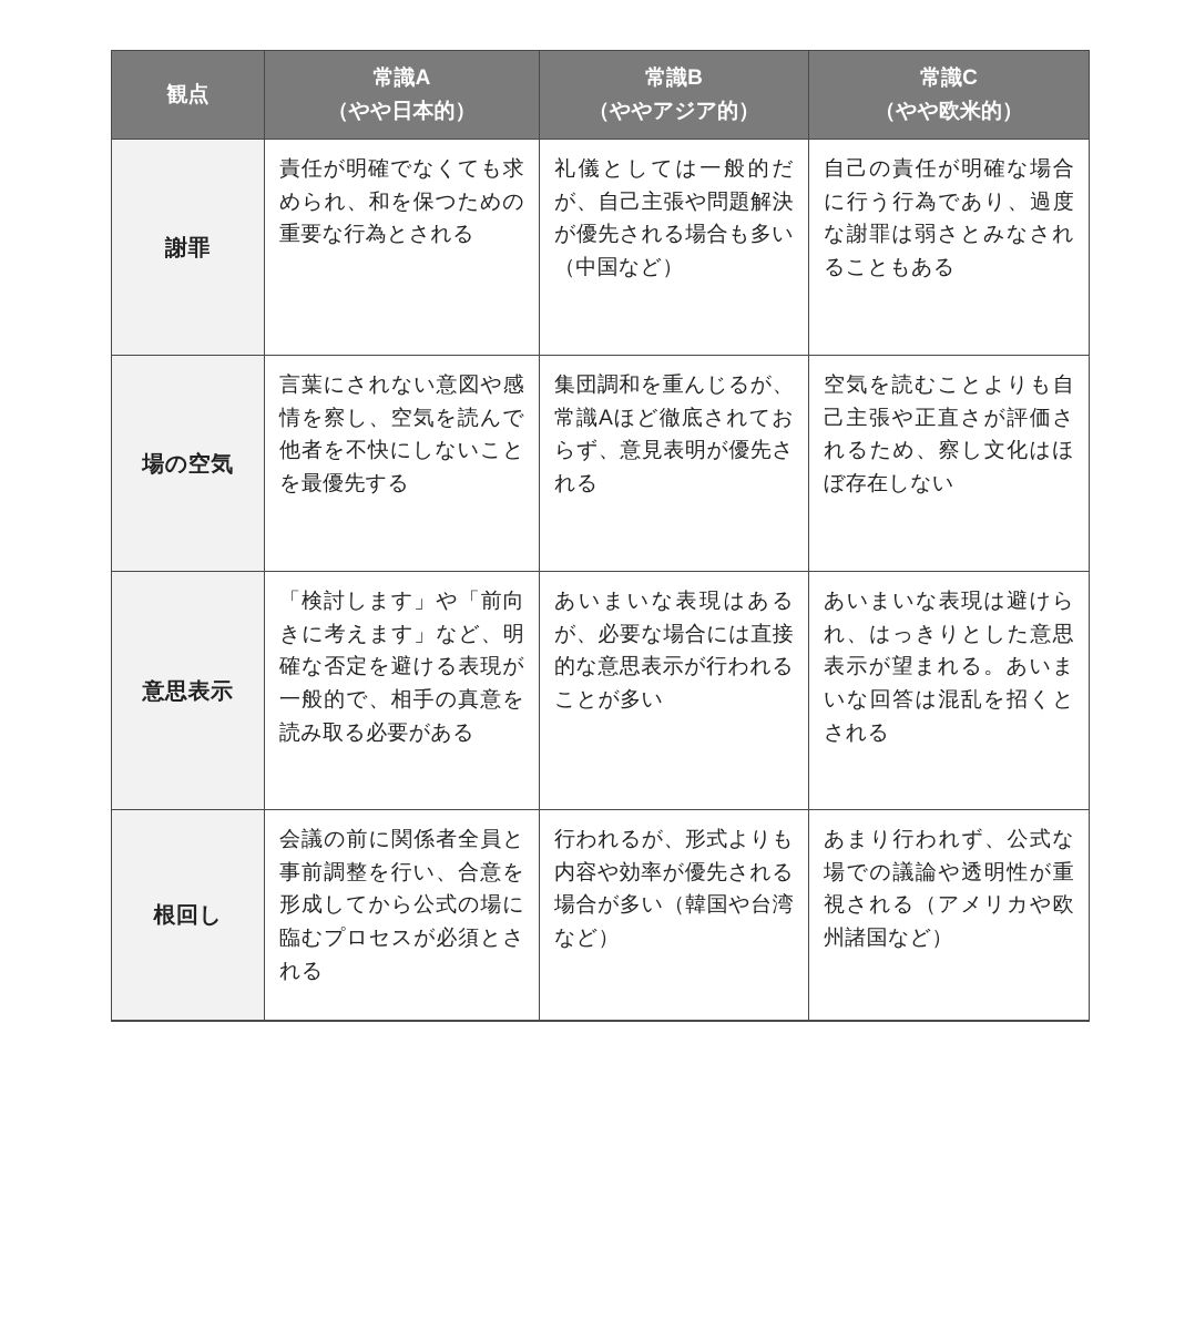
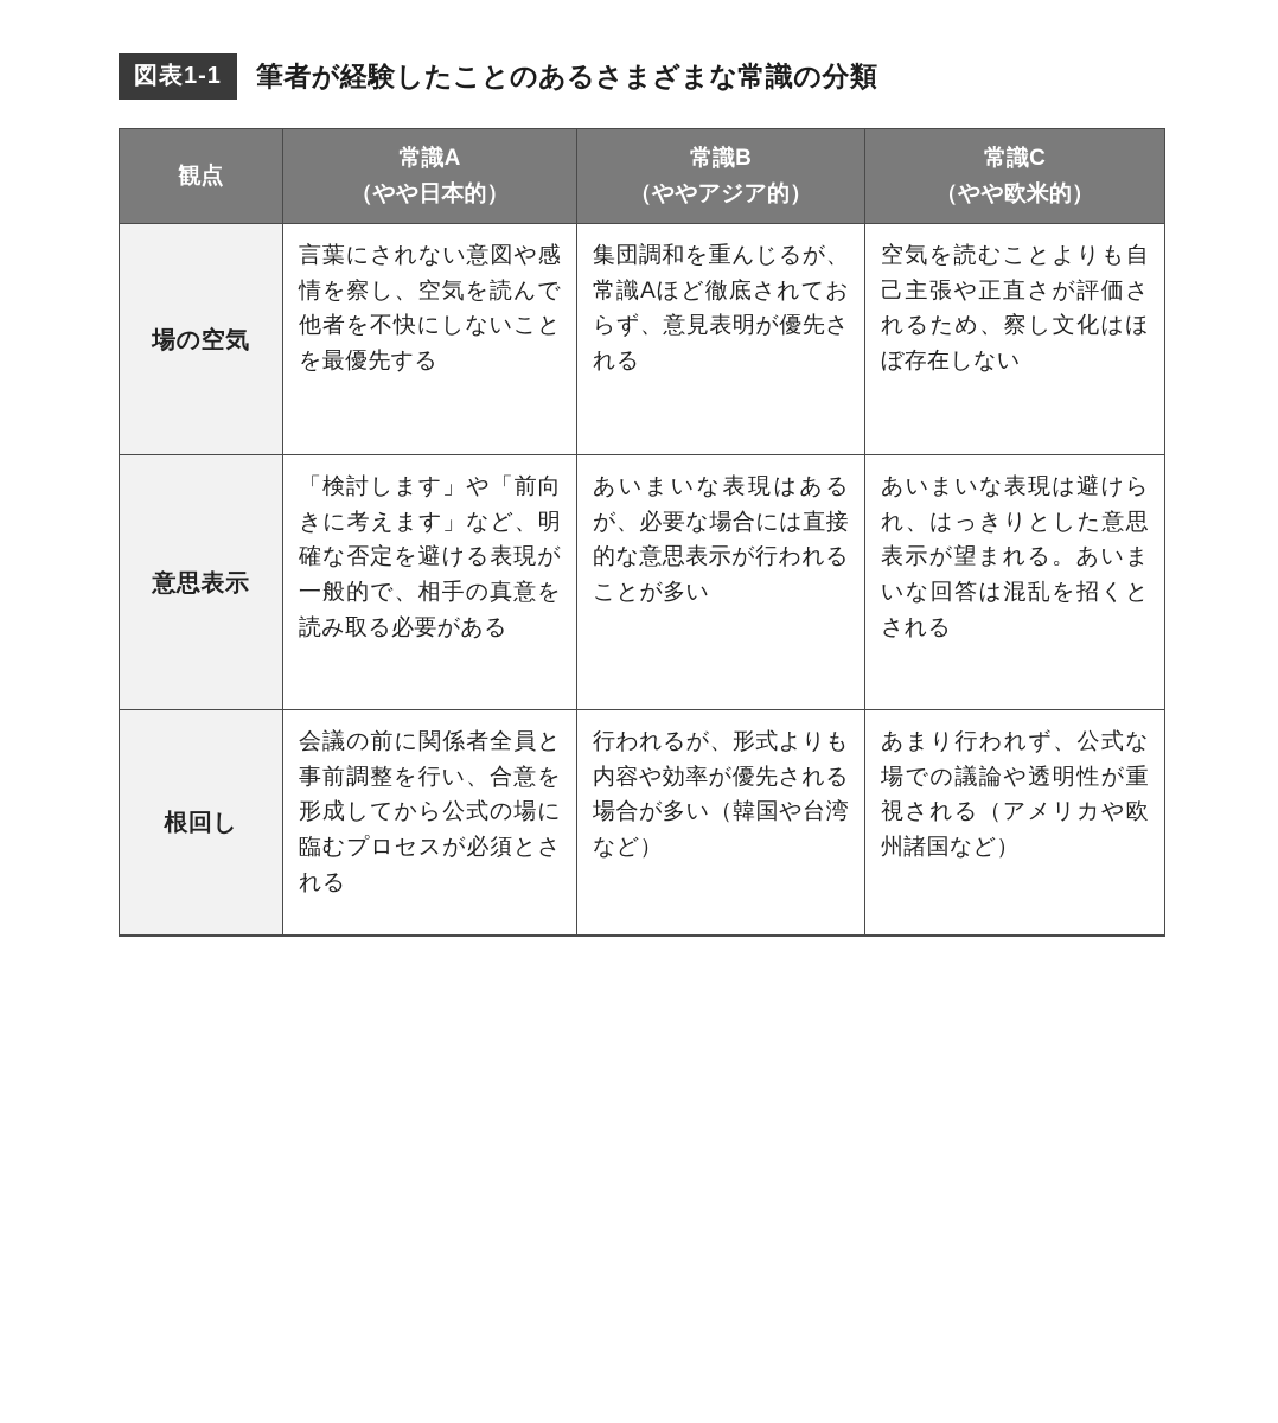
+ 図表1-1
+ 筆者が経験したことのあるさまざまな常識の分類
  観点	常識A （やや日本的）	常識B （ややアジア的）	常識C （やや欧米的）
- 謝罪	責任が明確でなくても求められ、和を保つための重要な行為とされる	礼儀としては一般的だが、自己主張や問題解決が優先される場合も多い（中国など）	自己の責任が明確な場合に行う行為であり、過度な謝罪は弱さとみなされることもある
  場の空気	言葉にされない意図や感情を察し、空気を読んで他者を不快にしないことを最優先する	集団調和を重んじるが、常識Aほど徹底されておらず、意見表明が優先される	空気を読むことよりも自己主張や正直さが評価されるため、察し文化はほぼ存在しない
  意思表示	「検討します」や「前向きに考えます」など、明確な否定を避ける表現が一般的で、相手の真意を読み取る必要がある	あいまいな表現はあるが、必要な場合には直接的な意思表示が行われることが多い	あいまいな表現は避けられ、はっきりとした意思表示が望まれる。あいまいな回答は混乱を招くとされる
  根回し	会議の前に関係者全員と事前調整を行い、合意を形成してから公式の場に臨むプロセスが必須とされる	行われるが、形式よりも内容や効率が優先される場合が多い（韓国や台湾など）	あまり行われず、公式な場での議論や透明性が重視される（アメリカや欧州諸国など）
